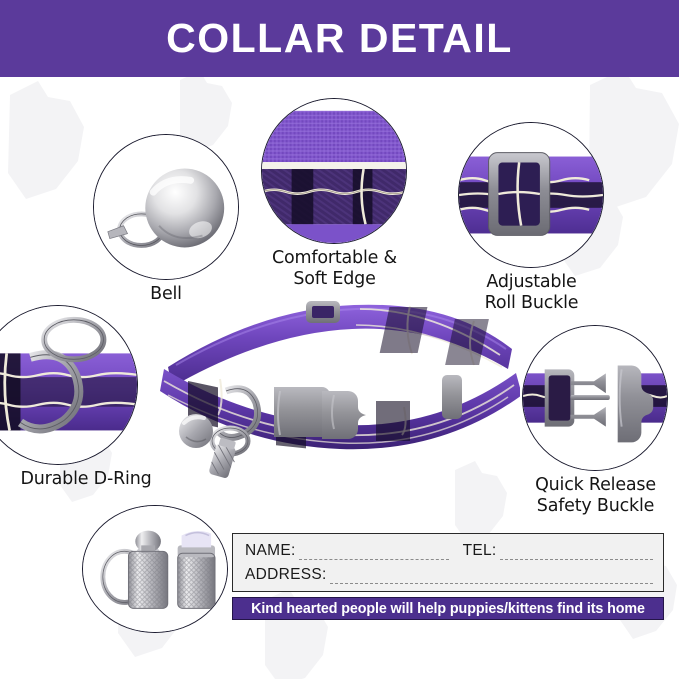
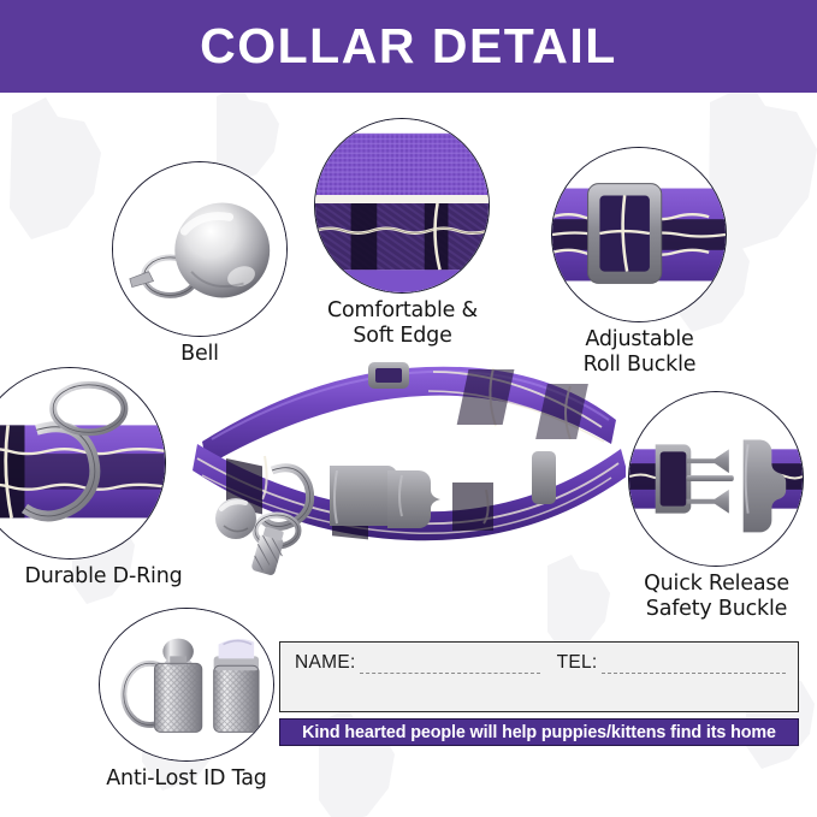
  COLLAR DETAIL
  Bell
  Comfortable &
  Soft Edge
  Adjustable
  Roll Buckle
  Durable D-Ring
  Quick Release
  Safety Buckle
+ Anti-Lost ID Tag
  NAME:
  TEL:
- ADDRESS:
  Kind hearted people will help puppies/kittens find its home
